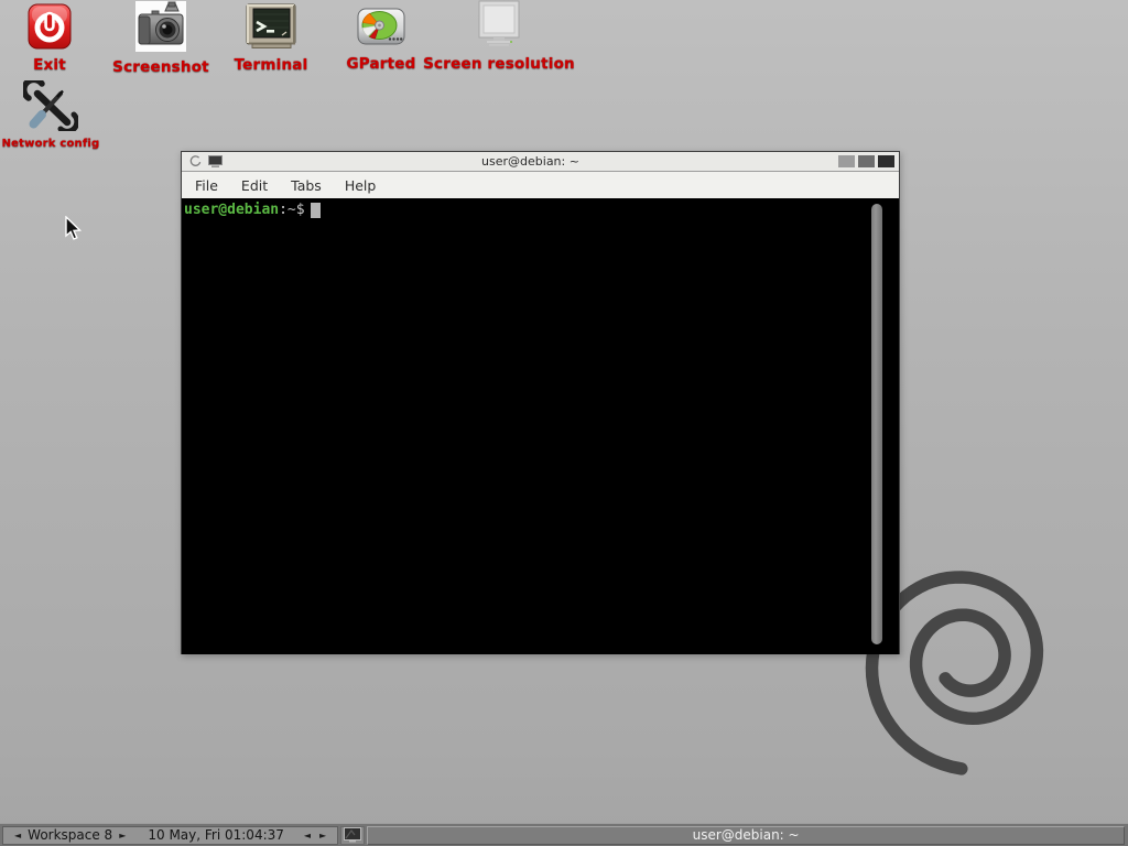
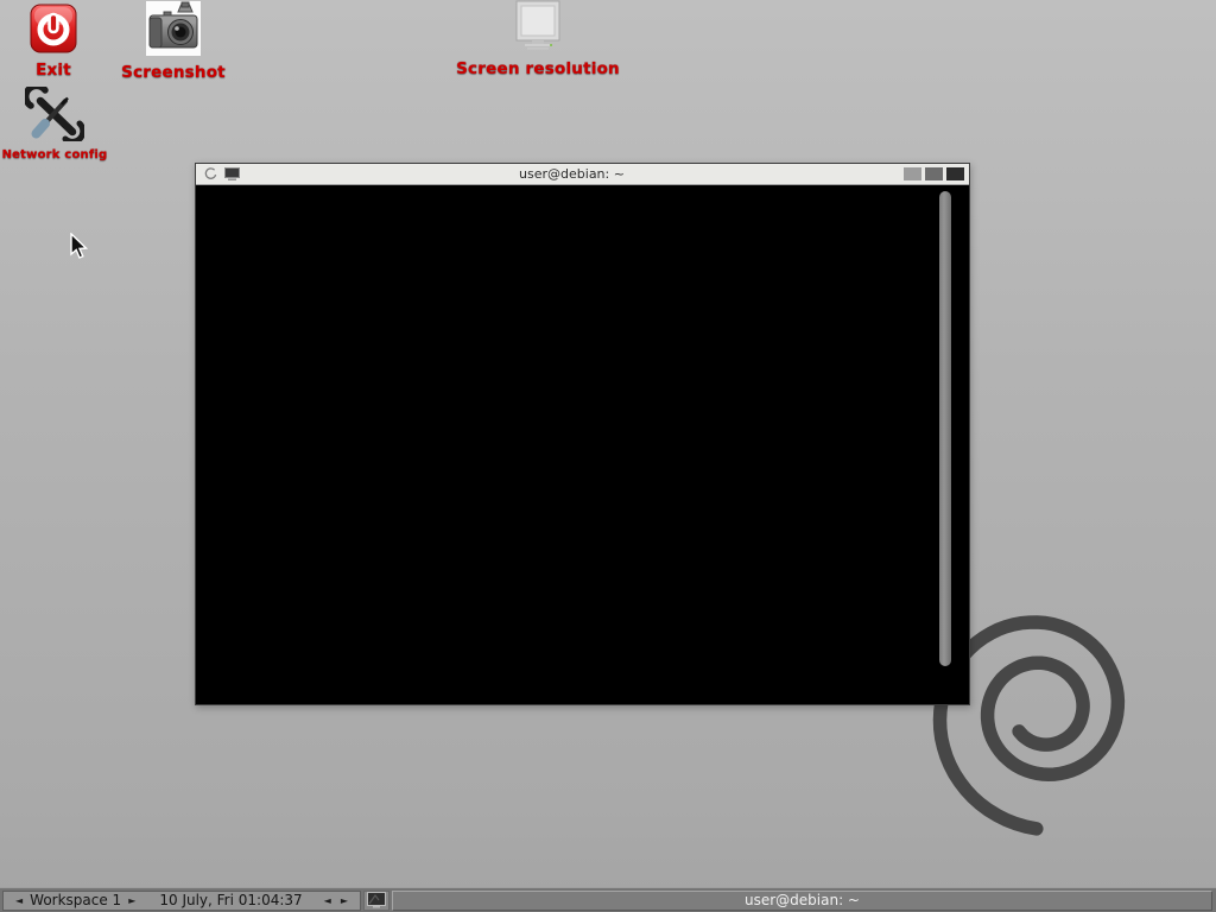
  Exit
  Screenshot
- Terminal
- GParted
  Screen resolution
  Network config
  user@debian: ~
- File
- Edit
- Tabs
- Help
- user@debian:~$
  ◄
- Workspace 8
+ Workspace 1
  ►
- 10 May, Fri 01:04:37
+ 10 July, Fri 01:04:37
  ◄
  ►
  user@debian: ~
